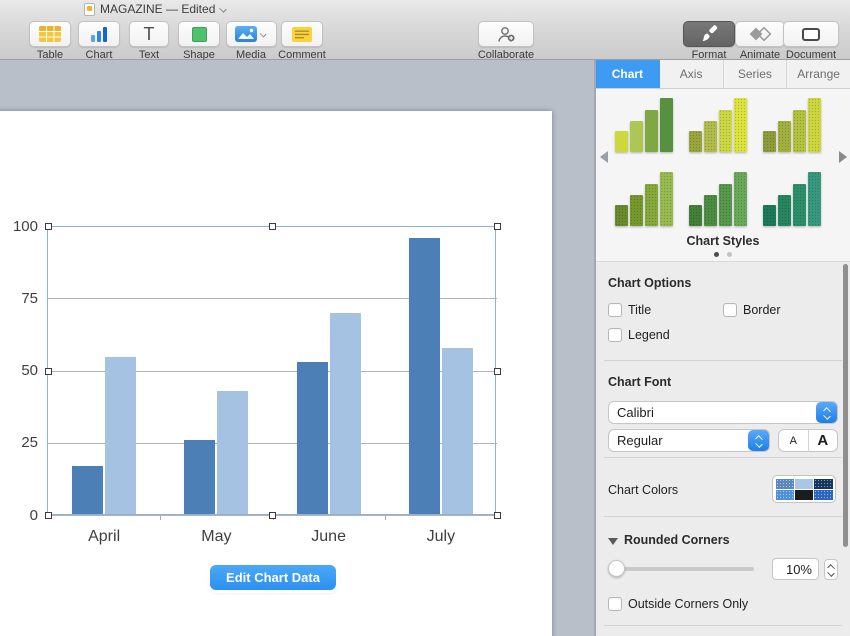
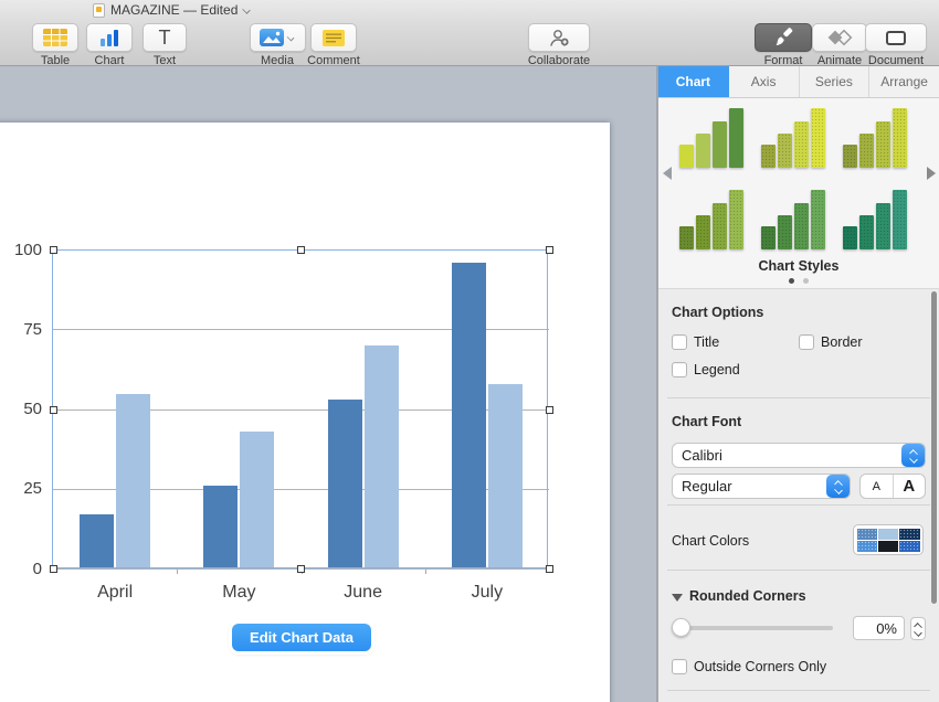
  MAGAZINE — Edited
  Table
  Chart
  T
  Text
- Shape
  Media
  Comment
  Collaborate
  Format
  Animate
  Document
  0
  25
  50
  75
  100
  April
  May
  June
  July
  Edit Chart Data
  Chart
  Axis
  Series
  Arrange
  Chart Styles
  Chart Options
  Title
  Border
  Legend
  Chart Font
  Calibri
  Regular
  A
  A
  Chart Colors
  Rounded Corners
- 10%
+ 0%
  Outside Corners Only
